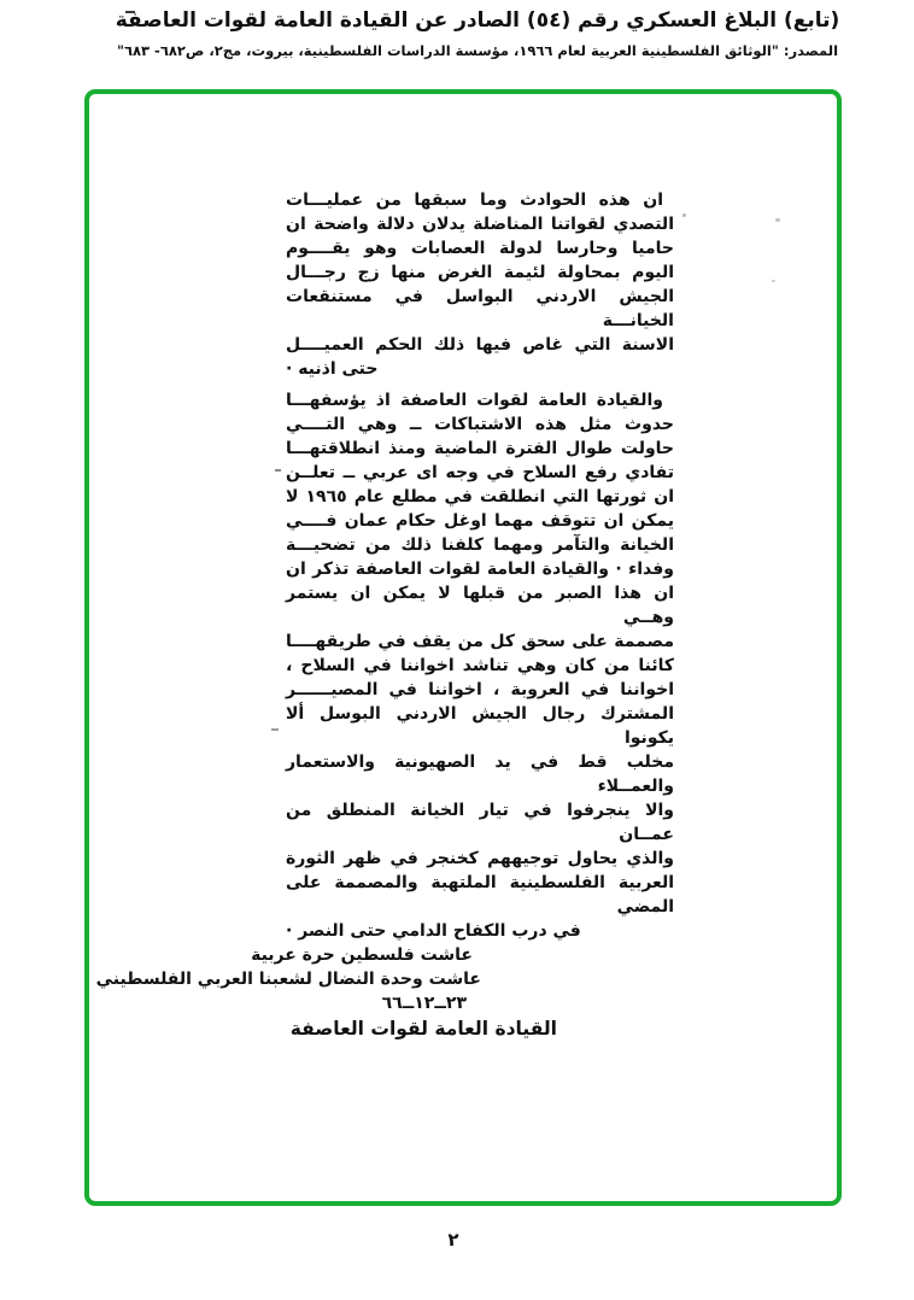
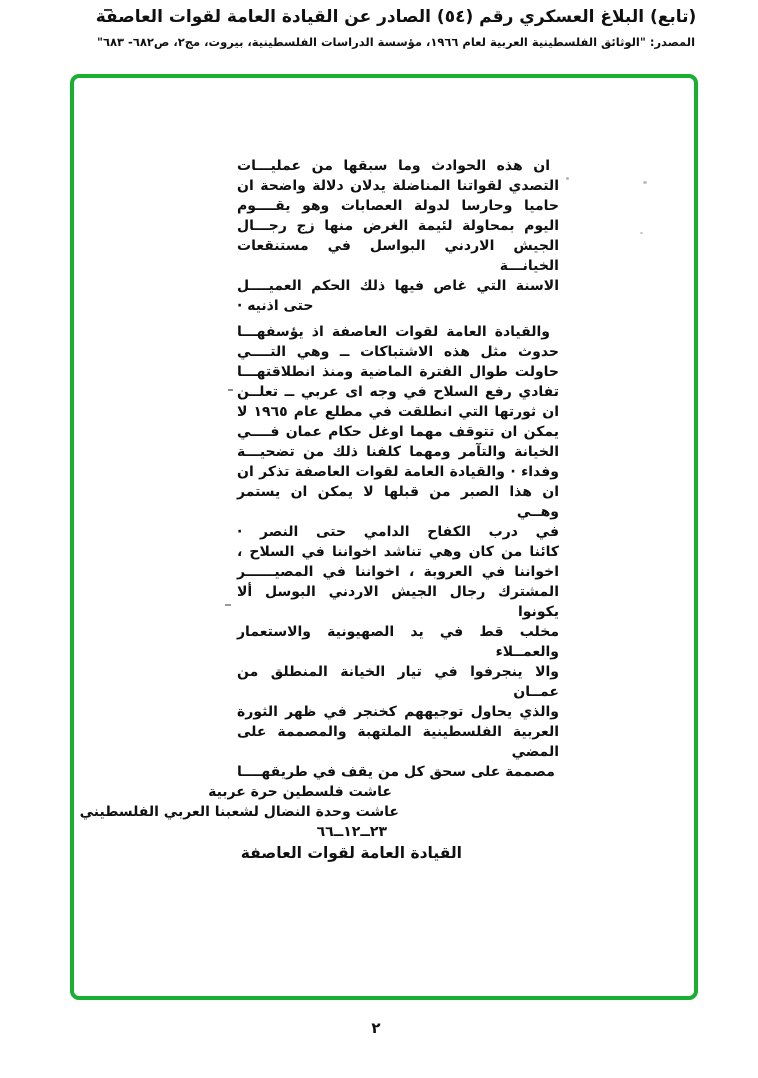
  (تابع) البلاغ العسكري رقم (٥٤) الصادر عن القيادة العامة لقوات العاصفة
  المصدر: "الوثائق الفلسطينية العربية لعام ١٩٦٦، مؤسسة الدراسات الفلسطينية، بيروت، مج٢، ص٦٨٢- ٦٨٣"
  ان هذه الحوادث وما سبقها من عمليـــات
  التصدي لقواتنا المناضلة يدلان دلالة واضحة ان
  حاميا وحارسا لدولة العصابات وهو يقــــوم
  اليوم بمحاولة لئيمة الغرض منها زج رجـــال
  الجيش الاردني البواسل في مستنقعات الخيانـــة
  الاسنة التي غاص فيها ذلك الحكم العميــــل
  حتى اذنيه ·
  والقيادة العامة لقوات العاصفة اذ يؤسفهـــا
  حدوث مثل هذه الاشتباكات ــ وهي التــــي
  حاولت طوال الفترة الماضية ومنذ انطلاقتهـــا
  تفادي رفع السلاح في وجه اى عربي ــ تعلــن
  ان ثورتها التي انطلقت في مطلع عام ١٩٦٥ لا
  يمكن ان تتوقف مهما اوغل حكام عمان فــــي
  الخيانة والتآمر ومهما كلفنا ذلك من تضحيـــة
  وفداء · والقيادة العامة لقوات العاصفة تذكر ان
  ان هذا الصبر من قبلها لا يمكن ان يستمر وهــي
- مصممة على سحق كل من يقف في طريقهــــا
+ في درب الكفاح الدامي حتى النصر ·
  كائنا من كان وهي تناشد اخواننا في السلاح ،
  اخواننا في العروبة ، اخواننا في المصيــــــر
  المشترك رجال الجيش الاردني البوسل ألا يكونوا
  مخلب قط في يد الصهيونية والاستعمار والعمــلاء
  والا ينجرفوا في تيار الخيانة المنطلق من عمــان
  والذي يحاول توجيههم كخنجر في ظهر الثورة
  العربية الفلسطينية الملتهبة والمصممة على المضي
- في درب الكفاح الدامي حتى النصر ·
+ مصممة على سحق كل من يقف في طريقهــــا
  عاشت فلسطين حرة عربية
  عاشت وحدة النضال لشعبنا العربي الفلسطيني
  ٢٣ــ١٢ــ٦٦
  القيادة العامة لقوات العاصفة
  ٢
